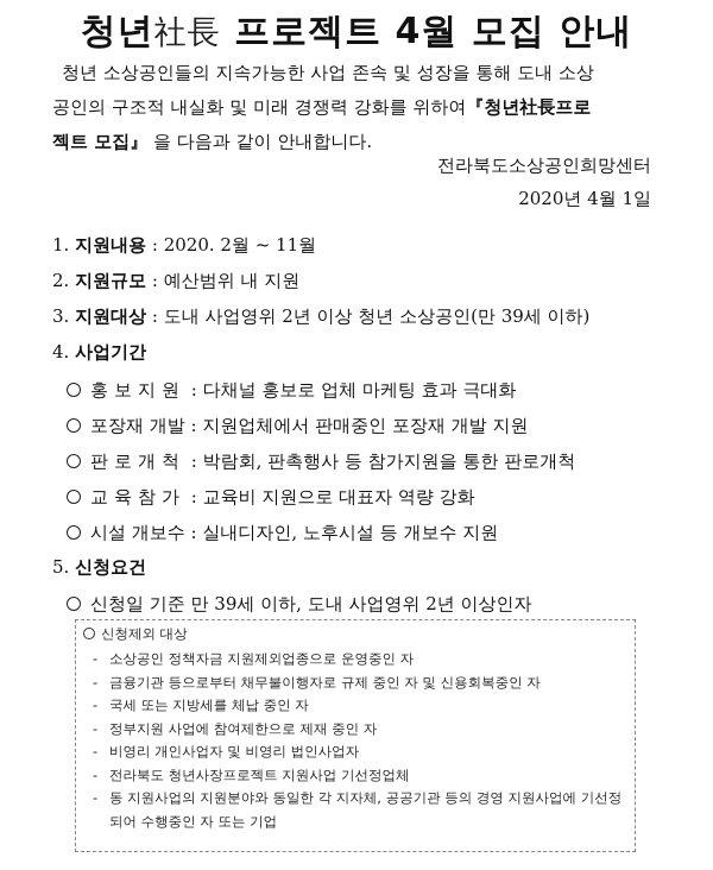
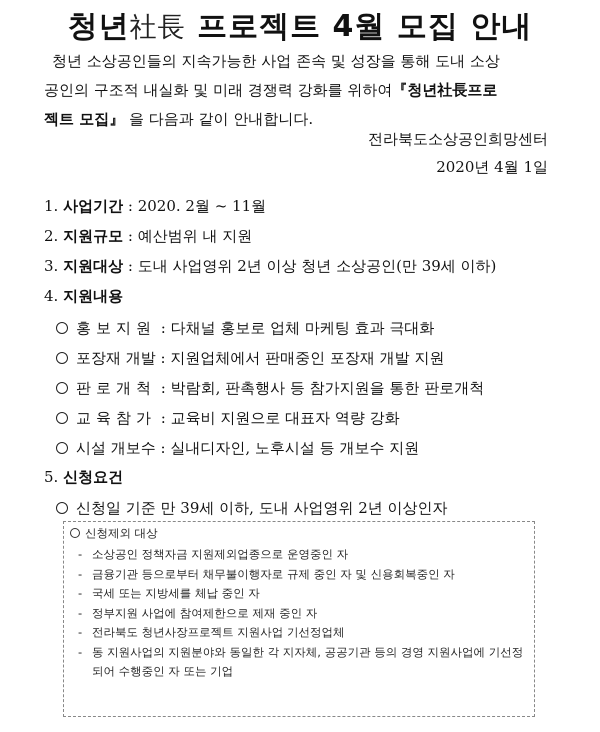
  청년社長 프로젝트 4월 모집 안내
  청년 소상공인들의 지속가능한 사업 존속 및 성장을 통해 도내 소상
  공인의 구조적 내실화 및 미래 경쟁력 강화를 위하여『청년社長프로
  젝트 모집』 을 다음과 같이 안내합니다.
  전라북도소상공인희망센터
  2020년 4월 1일
- 1. 지원내용 : 2020. 2월 ~ 11월
+ 1. 사업기간 : 2020. 2월 ~ 11월
  2. 지원규모 : 예산범위 내 지원
  3. 지원대상 : 도내 사업영위 2년 이상 청년 소상공인(만 39세 이하)
- 4. 사업기간
+ 4. 지원내용
  홍보지원 : 다채널 홍보로 업체 마케팅 효과 극대화
  포장재 개발 : 지원업체에서 판매중인 포장재 개발 지원
  판로개척 : 박람회, 판촉행사 등 참가지원을 통한 판로개척
  교육참가 : 교육비 지원으로 대표자 역량 강화
  시설 개보수 : 실내디자인, 노후시설 등 개보수 지원
  5. 신청요건
  신청일 기준 만 39세 이하, 도내 사업영위 2년 이상인자
  신청제외 대상
  - 소상공인 정책자금 지원제외업종으로 운영중인 자
  - 금융기관 등으로부터 채무불이행자로 규제 중인 자 및 신용회복중인 자
  - 국세 또는 지방세를 체납 중인 자
  - 정부지원 사업에 참여제한으로 제재 중인 자
- - 비영리 개인사업자 및 비영리 법인사업자
  - 전라북도 청년사장프로젝트 지원사업 기선정업체
  - 동 지원사업의 지원분야와 동일한 각 지자체, 공공기관 등의 경영 지원사업에 기선정되어 수행중인 자 또는 기업
